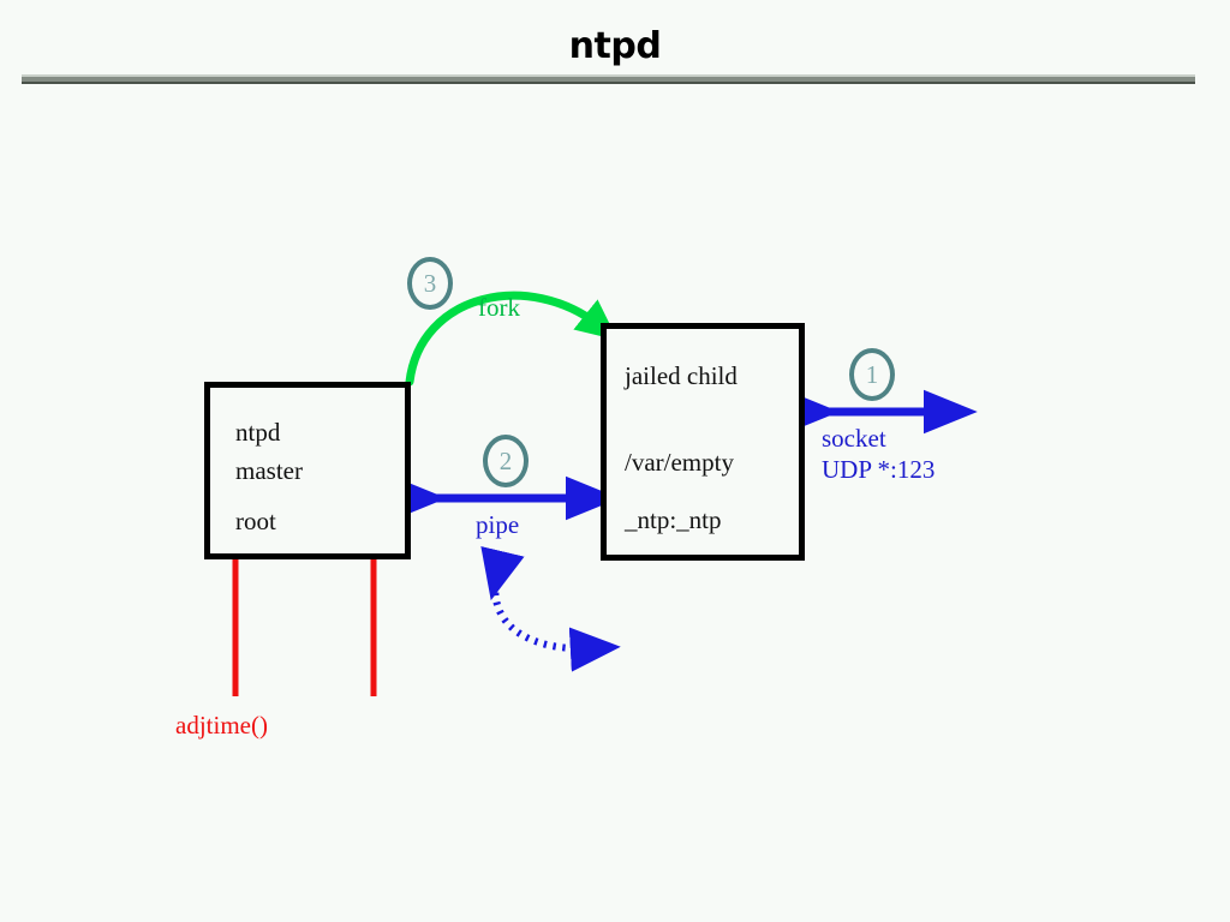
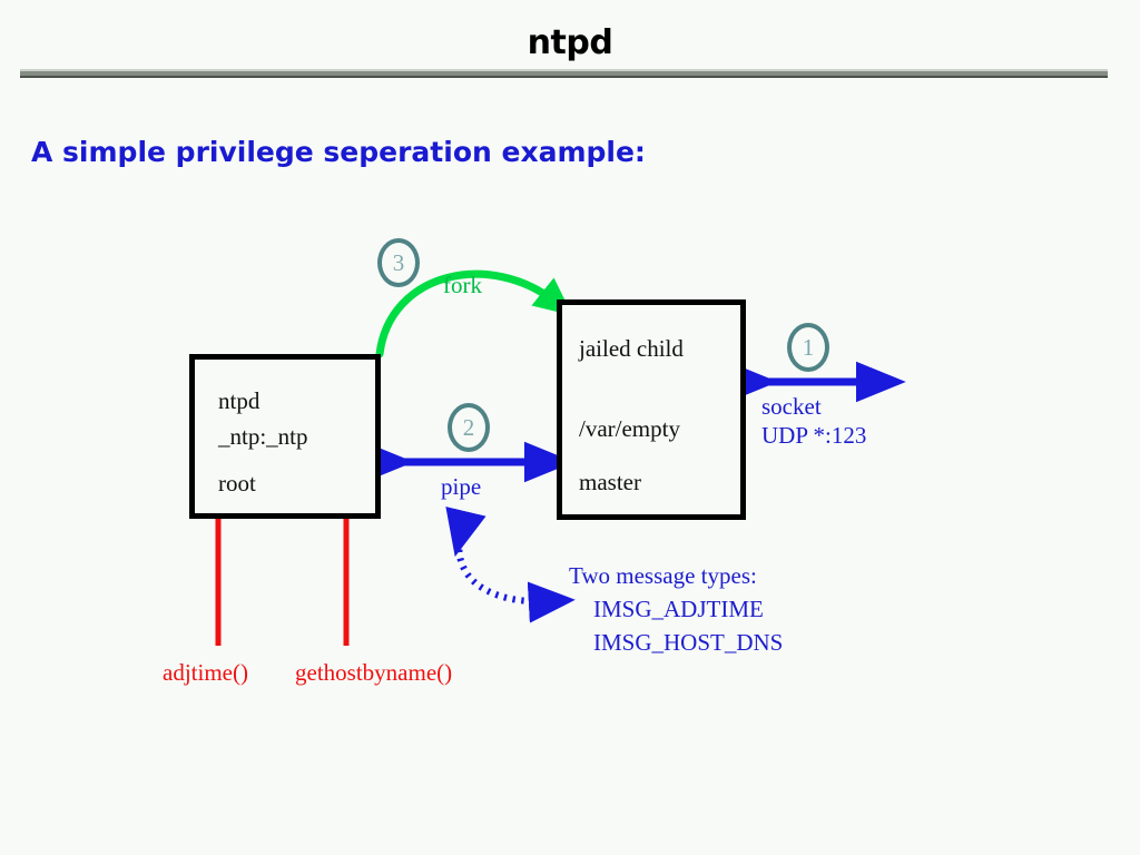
  ntpd
+ A simple privilege seperation example:
  ntpd
- master
+ _ntp:_ntp
  root
  jailed child
  /var/empty
- _ntp:_ntp
+ master
  1
  2
  3
  fork
  pipe
  socket
  UDP *:123
  adjtime()
+ gethostbyname()
+ Two message types:
+ IMSG_ADJTIME
+ IMSG_HOST_DNS
